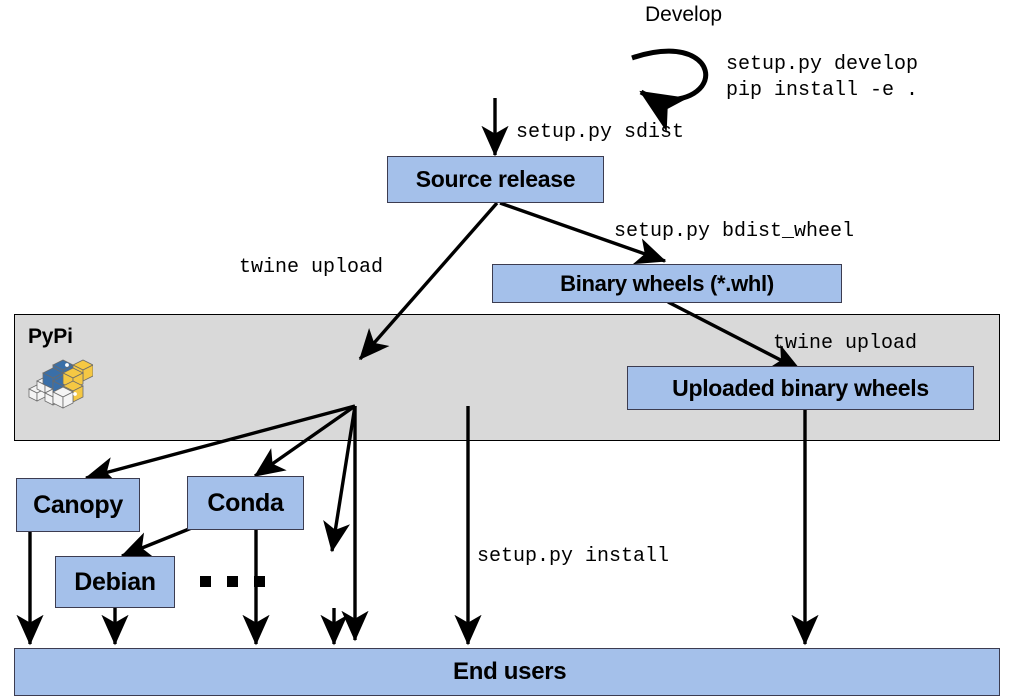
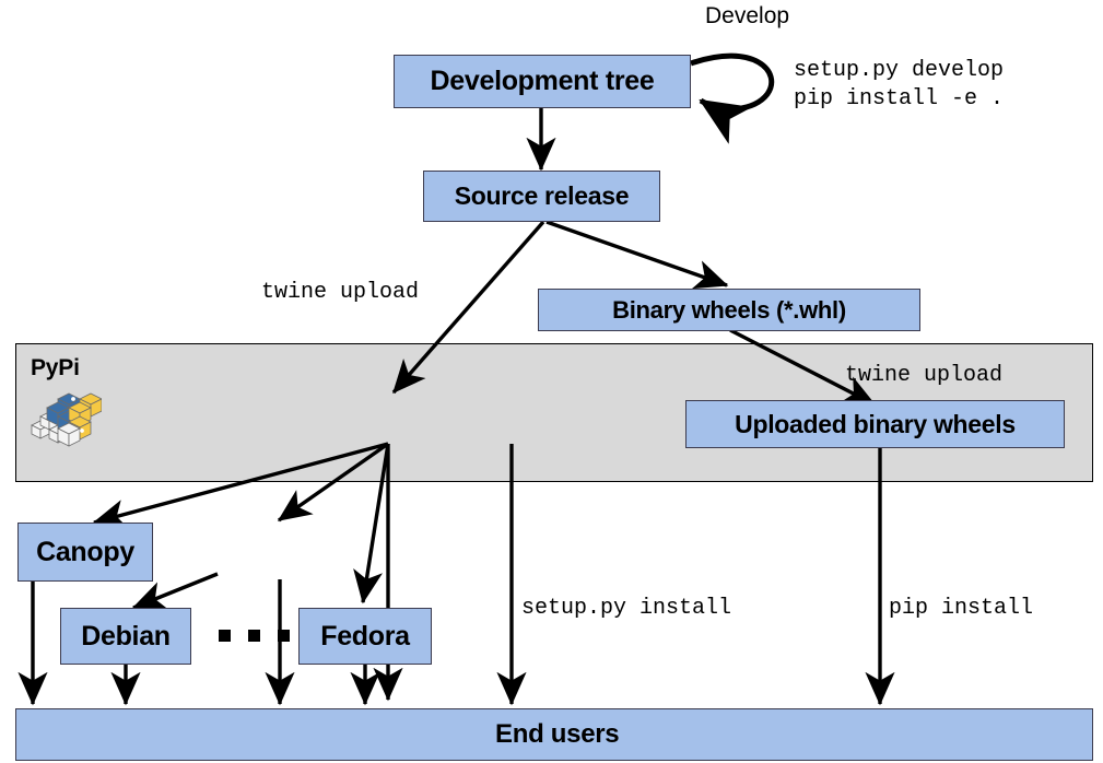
  PyPi
+ Development tree
  Source release
  Binary wheels (*.whl)
  Uploaded binary wheels
  Canopy
- Conda
  Debian
+ Fedora
  End users
  Develop
  setup.py develop
  pip install -e .
- setup.py sdist
- setup.py bdist_wheel
  twine upload
  twine upload
  setup.py install
+ pip install
